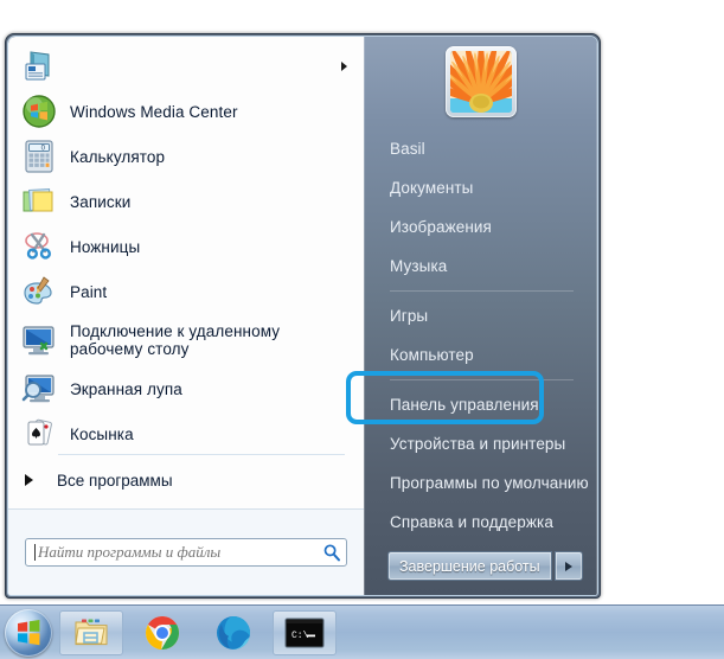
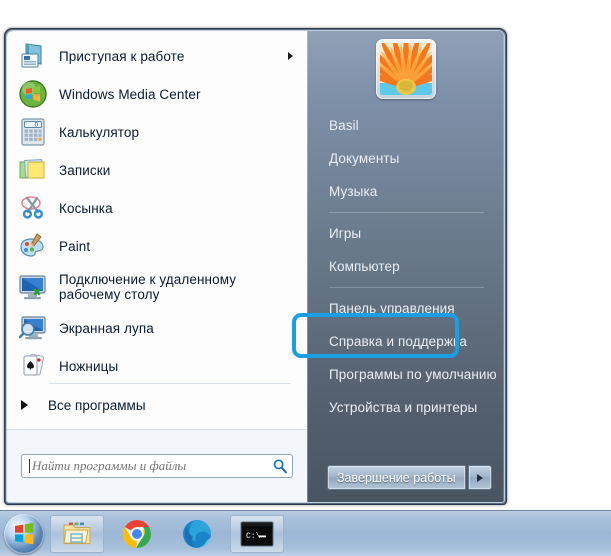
+ Приступая к работе
  Windows Media Center
  Калькулятор
  Записки
- Ножницы
+ Косынка
  Paint
  Подключение к удаленному рабочему столу
  Экранная лупа
- Косынка
+ Ножницы
  Все программы
  Найти программы и файлы
  Basil
  Документы
- Изображения
  Музыка
  Игры
  Компьютер
  Панель управления
- Устройства и принтеры
+ Справка и поддержка
  Программы по умолчанию
- Справка и поддержка
+ Устройства и принтеры
  Завершение работы
  C:\
